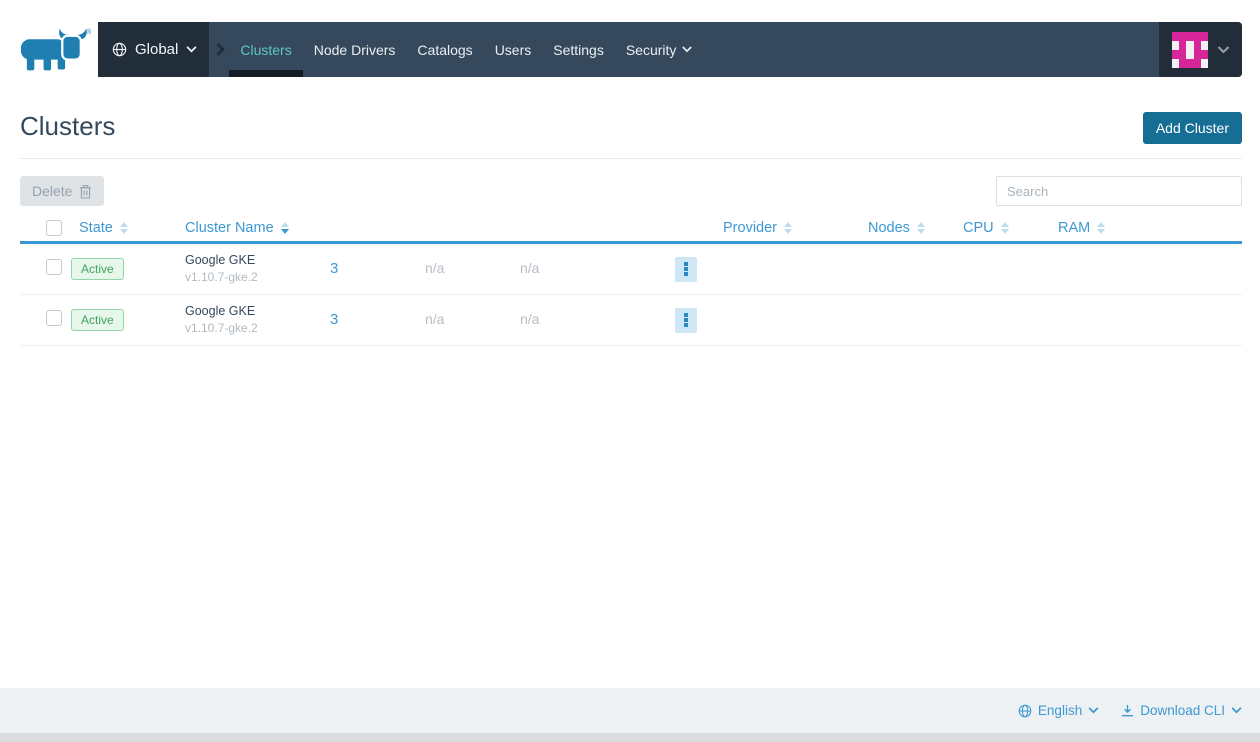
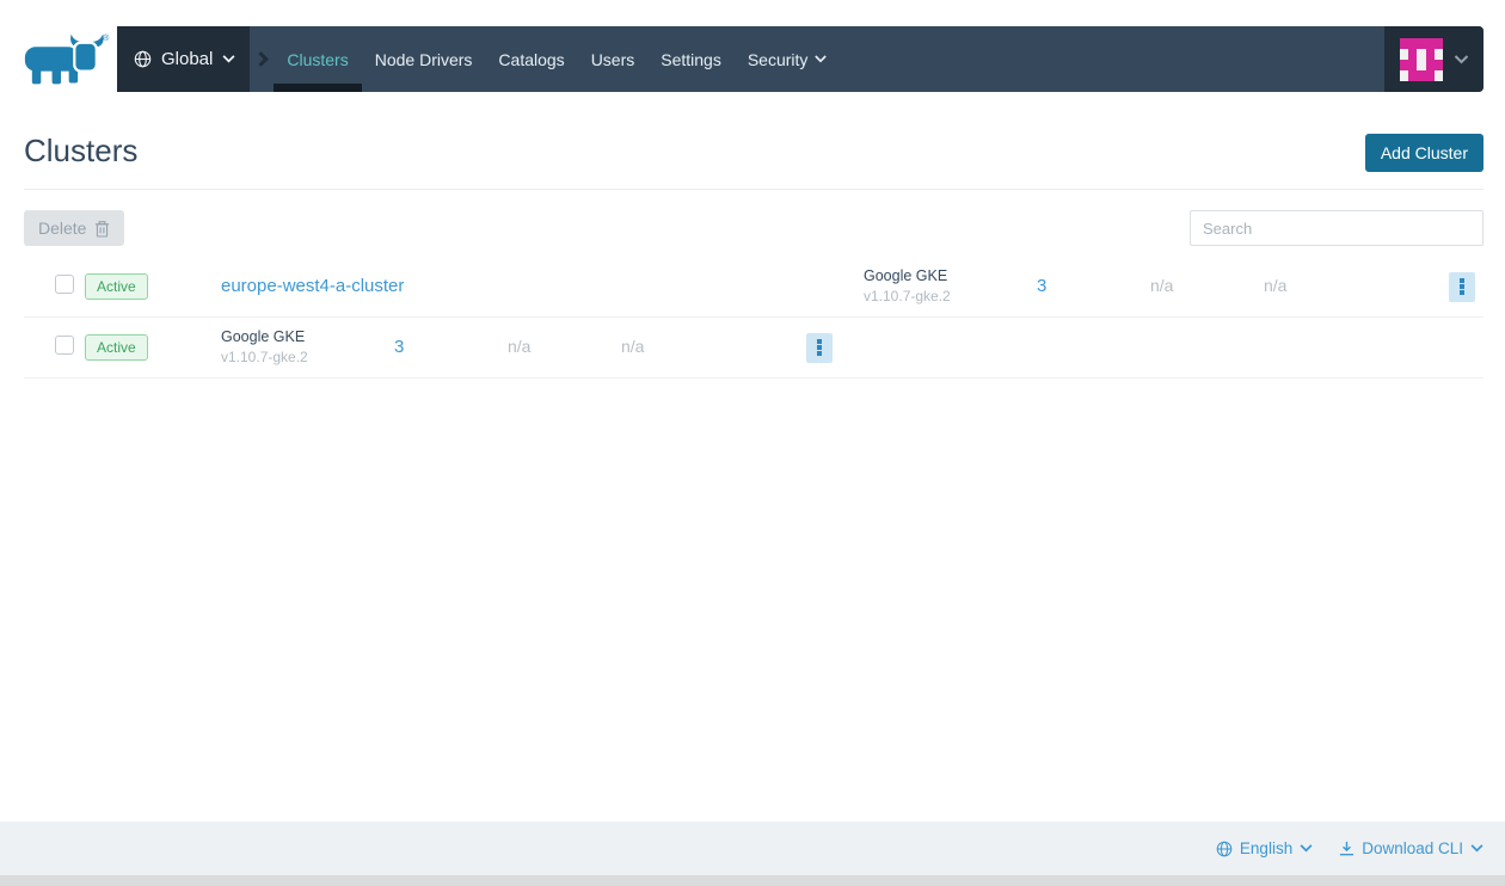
  Global
  Clusters
  Node Drivers
  Catalogs
  Users
  Settings
  Security
  Clusters
  Add Cluster
  Delete
  Search
- State
- Cluster Name
- Provider
- Nodes
- CPU
- RAM
  Active
+ europe-west4-a-cluster
  Google GKE
  v1.10.7-gke.2
  3
  n/a
  n/a
  Active
  Google GKE
  v1.10.7-gke.2
  3
  n/a
  n/a
  English
  Download CLI
